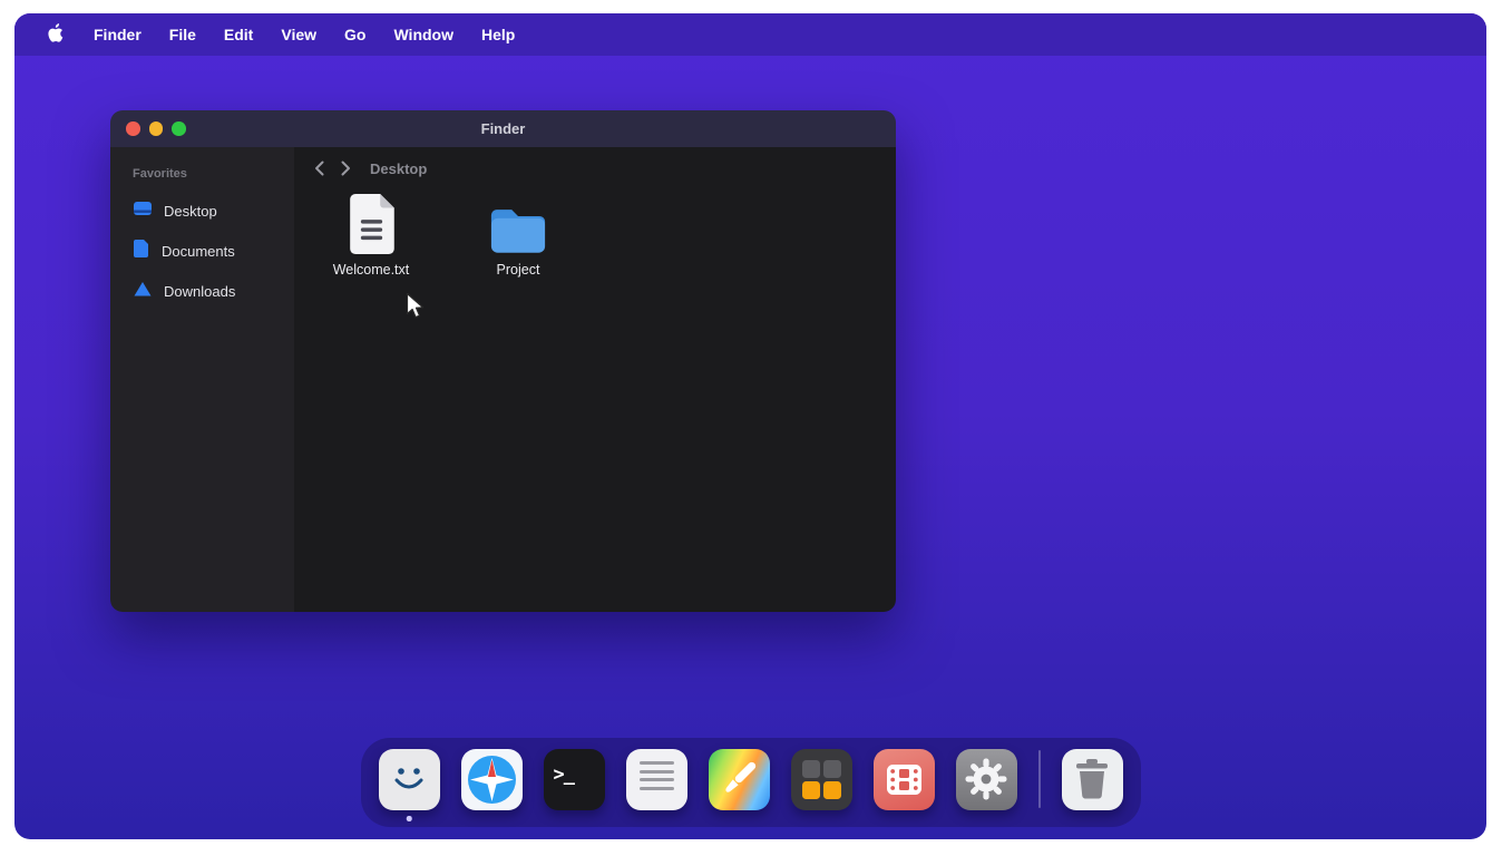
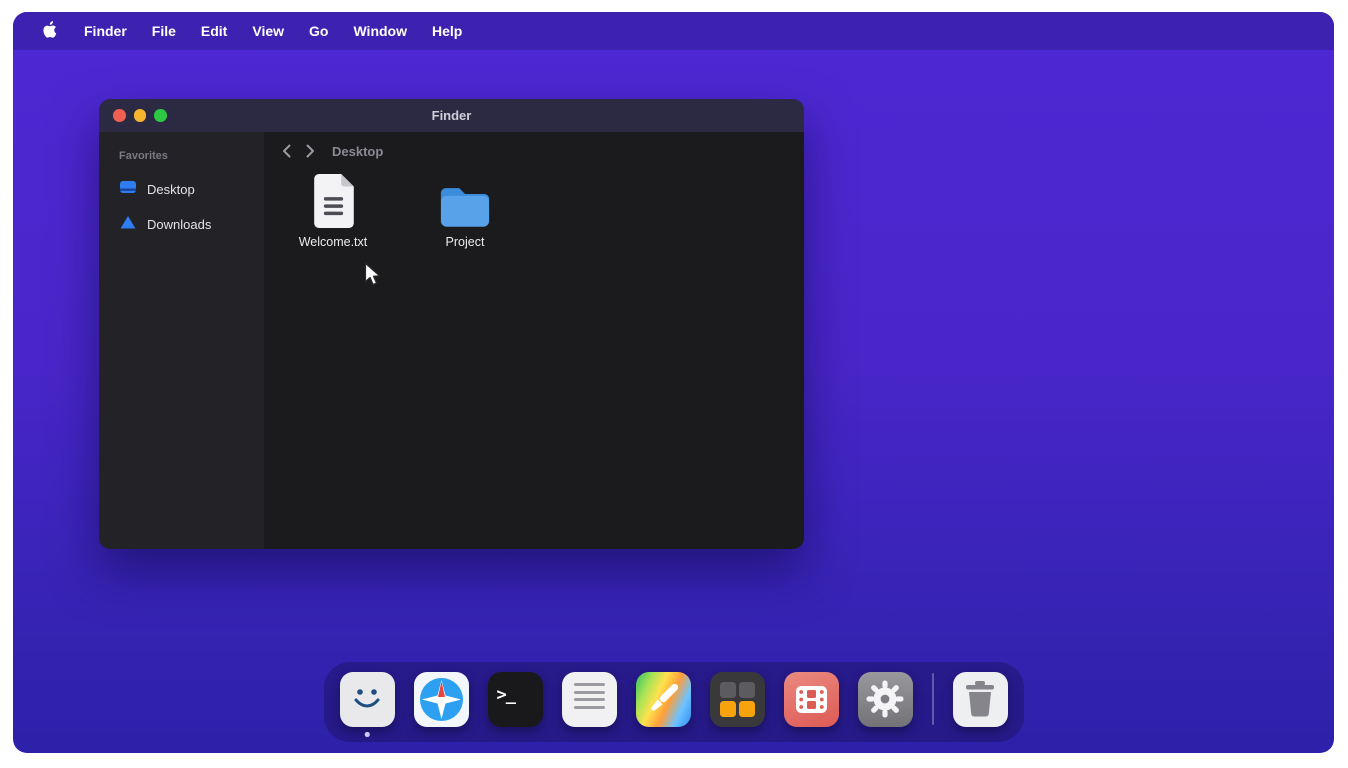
  Finder
  File
  Edit
  View
  Go
  Window
  Help
  Finder
  Favorites
  Desktop
- Documents
  Downloads
  Desktop
  Welcome.txt
  Project
  >_
